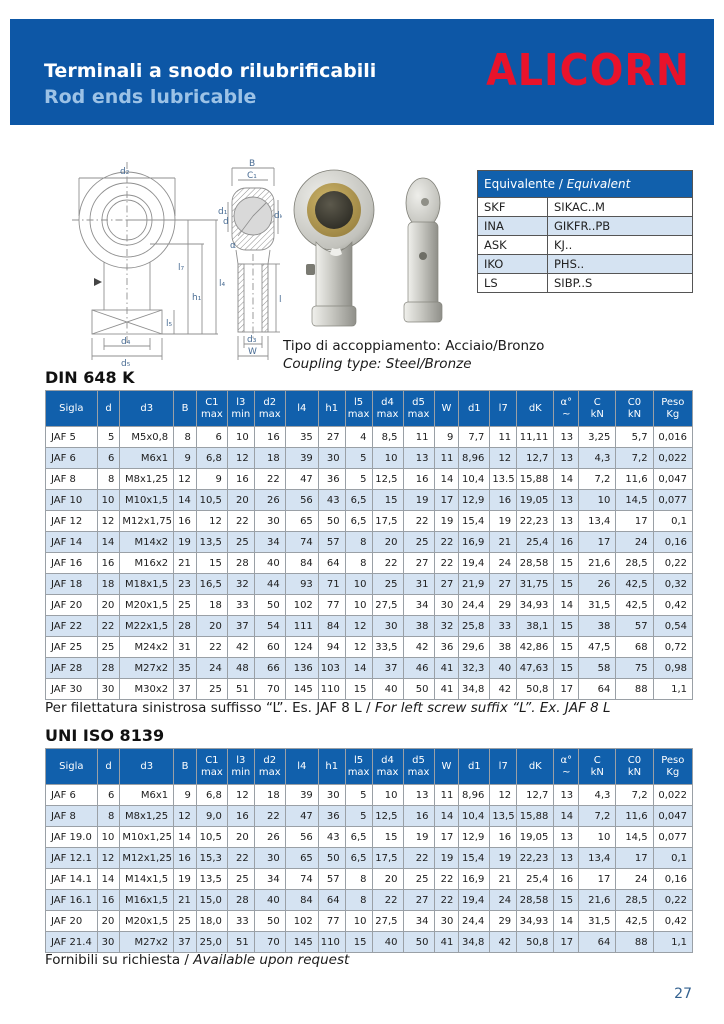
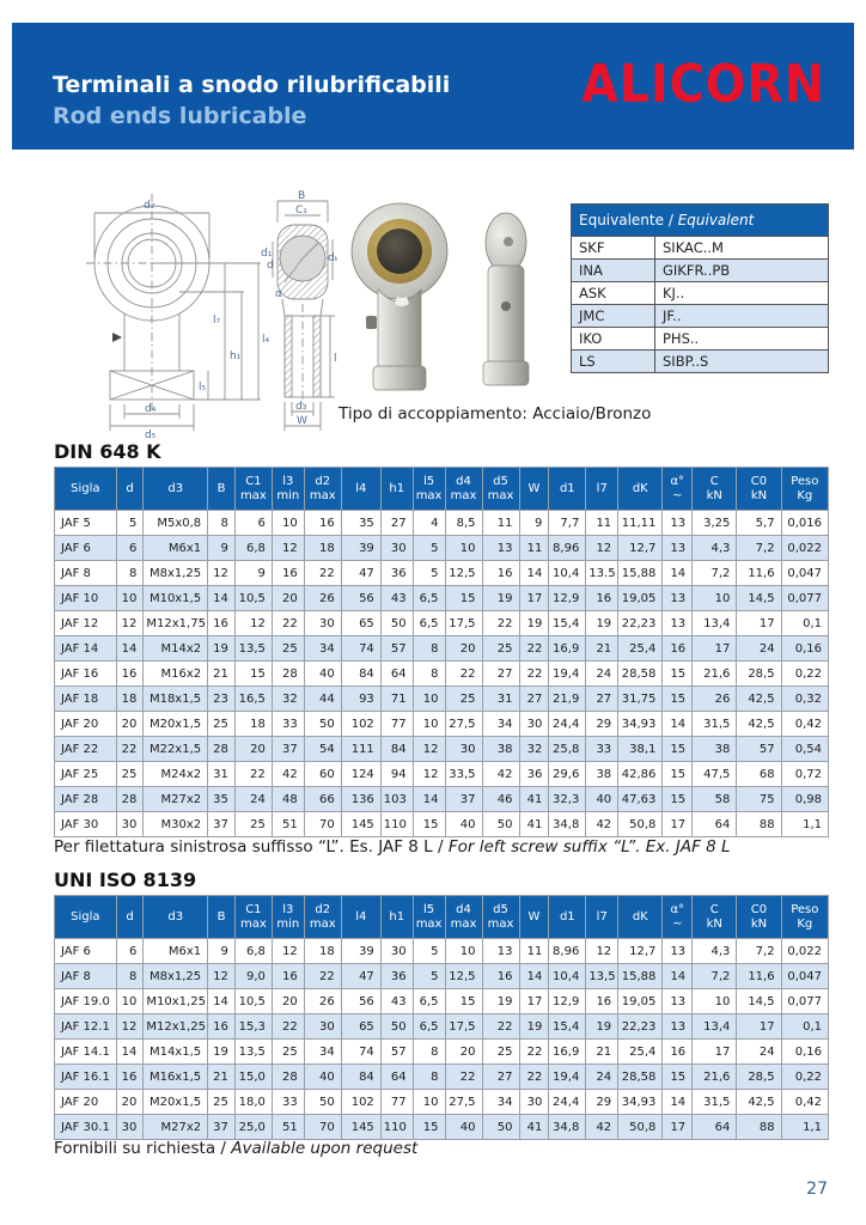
  Terminali a snodo rilubrificabili
  Rod ends lubricable
  ALICORN
  d₂
  l₇
  l₄
  h₁
  l₅
  d₄
  d₅
  B
  C₁
  d₁
  d
  dₖ
  α
  d₃
  W
  Equivalente / Equivalent
  SKF	SIKAC..M
  INA	GIKFR..PB
  ASK	KJ..
+ JMC	JF..
  IKO	PHS..
  LS	SIBP..S
  Tipo di accoppiamento: Acciaio/Bronzo
- Coupling type: Steel/Bronze
  DIN 648 K
  Sigla	d	d3	B	C1max	l3min	d2max	l4	h1	l5max	d4max	d5max	W	d1	l7	dK	α°~	CkN	C0kN	PesoKg
  JAF 5	5	M5x0,8	8	6	10	16	35	27	4	8,5	11	9	7,7	11	11,11	13	3,25	5,7	0,016
  JAF 6	6	M6x1	9	6,8	12	18	39	30	5	10	13	11	8,96	12	12,7	13	4,3	7,2	0,022
  JAF 8	8	M8x1,25	12	9	16	22	47	36	5	12,5	16	14	10,4	13.5	15,88	14	7,2	11,6	0,047
  JAF 10	10	M10x1,5	14	10,5	20	26	56	43	6,5	15	19	17	12,9	16	19,05	13	10	14,5	0,077
  JAF 12	12	M12x1,75	16	12	22	30	65	50	6,5	17,5	22	19	15,4	19	22,23	13	13,4	17	0,1
  JAF 14	14	M14x2	19	13,5	25	34	74	57	8	20	25	22	16,9	21	25,4	16	17	24	0,16
  JAF 16	16	M16x2	21	15	28	40	84	64	8	22	27	22	19,4	24	28,58	15	21,6	28,5	0,22
  JAF 18	18	M18x1,5	23	16,5	32	44	93	71	10	25	31	27	21,9	27	31,75	15	26	42,5	0,32
  JAF 20	20	M20x1,5	25	18	33	50	102	77	10	27,5	34	30	24,4	29	34,93	14	31,5	42,5	0,42
  JAF 22	22	M22x1,5	28	20	37	54	111	84	12	30	38	32	25,8	33	38,1	15	38	57	0,54
  JAF 25	25	M24x2	31	22	42	60	124	94	12	33,5	42	36	29,6	38	42,86	15	47,5	68	0,72
  JAF 28	28	M27x2	35	24	48	66	136	103	14	37	46	41	32,3	40	47,63	15	58	75	0,98
  JAF 30	30	M30x2	37	25	51	70	145	110	15	40	50	41	34,8	42	50,8	17	64	88	1,1
  Per filettatura sinistrosa suffisso “L”. Es. JAF 8 L / For left screw suffix “L”. Ex. JAF 8 L
  UNI ISO 8139
  Sigla	d	d3	B	C1max	l3min	d2max	l4	h1	l5max	d4max	d5max	W	d1	l7	dK	α°~	CkN	C0kN	PesoKg
  JAF 6	6	M6x1	9	6,8	12	18	39	30	5	10	13	11	8,96	12	12,7	13	4,3	7,2	0,022
  JAF 8	8	M8x1,25	12	9,0	16	22	47	36	5	12,5	16	14	10,4	13,5	15,88	14	7,2	11,6	0,047
  JAF 19.0	10	M10x1,25	14	10,5	20	26	56	43	6,5	15	19	17	12,9	16	19,05	13	10	14,5	0,077
  JAF 12.1	12	M12x1,25	16	15,3	22	30	65	50	6,5	17,5	22	19	15,4	19	22,23	13	13,4	17	0,1
  JAF 14.1	14	M14x1,5	19	13,5	25	34	74	57	8	20	25	22	16,9	21	25,4	16	17	24	0,16
  JAF 16.1	16	M16x1,5	21	15,0	28	40	84	64	8	22	27	22	19,4	24	28,58	15	21,6	28,5	0,22
  JAF 20	20	M20x1,5	25	18,0	33	50	102	77	10	27,5	34	30	24,4	29	34,93	14	31,5	42,5	0,42
- JAF 21.4	30	M27x2	37	25,0	51	70	145	110	15	40	50	41	34,8	42	50,8	17	64	88	1,1
+ JAF 30.1	30	M27x2	37	25,0	51	70	145	110	15	40	50	41	34,8	42	50,8	17	64	88	1,1
  Fornibili su richiesta / Available upon request
  27
